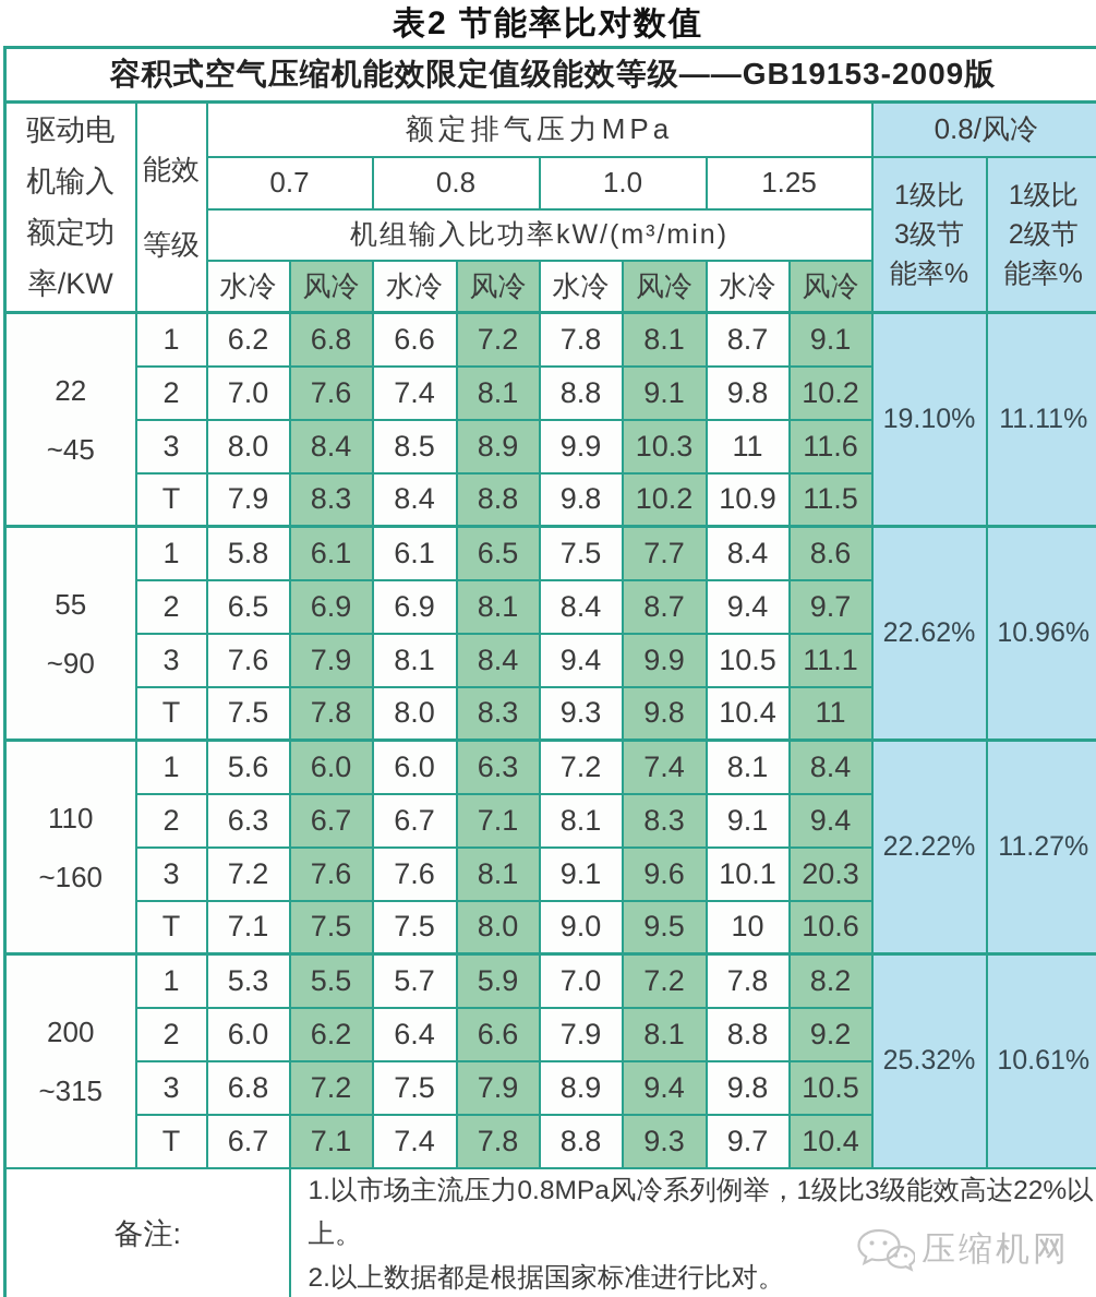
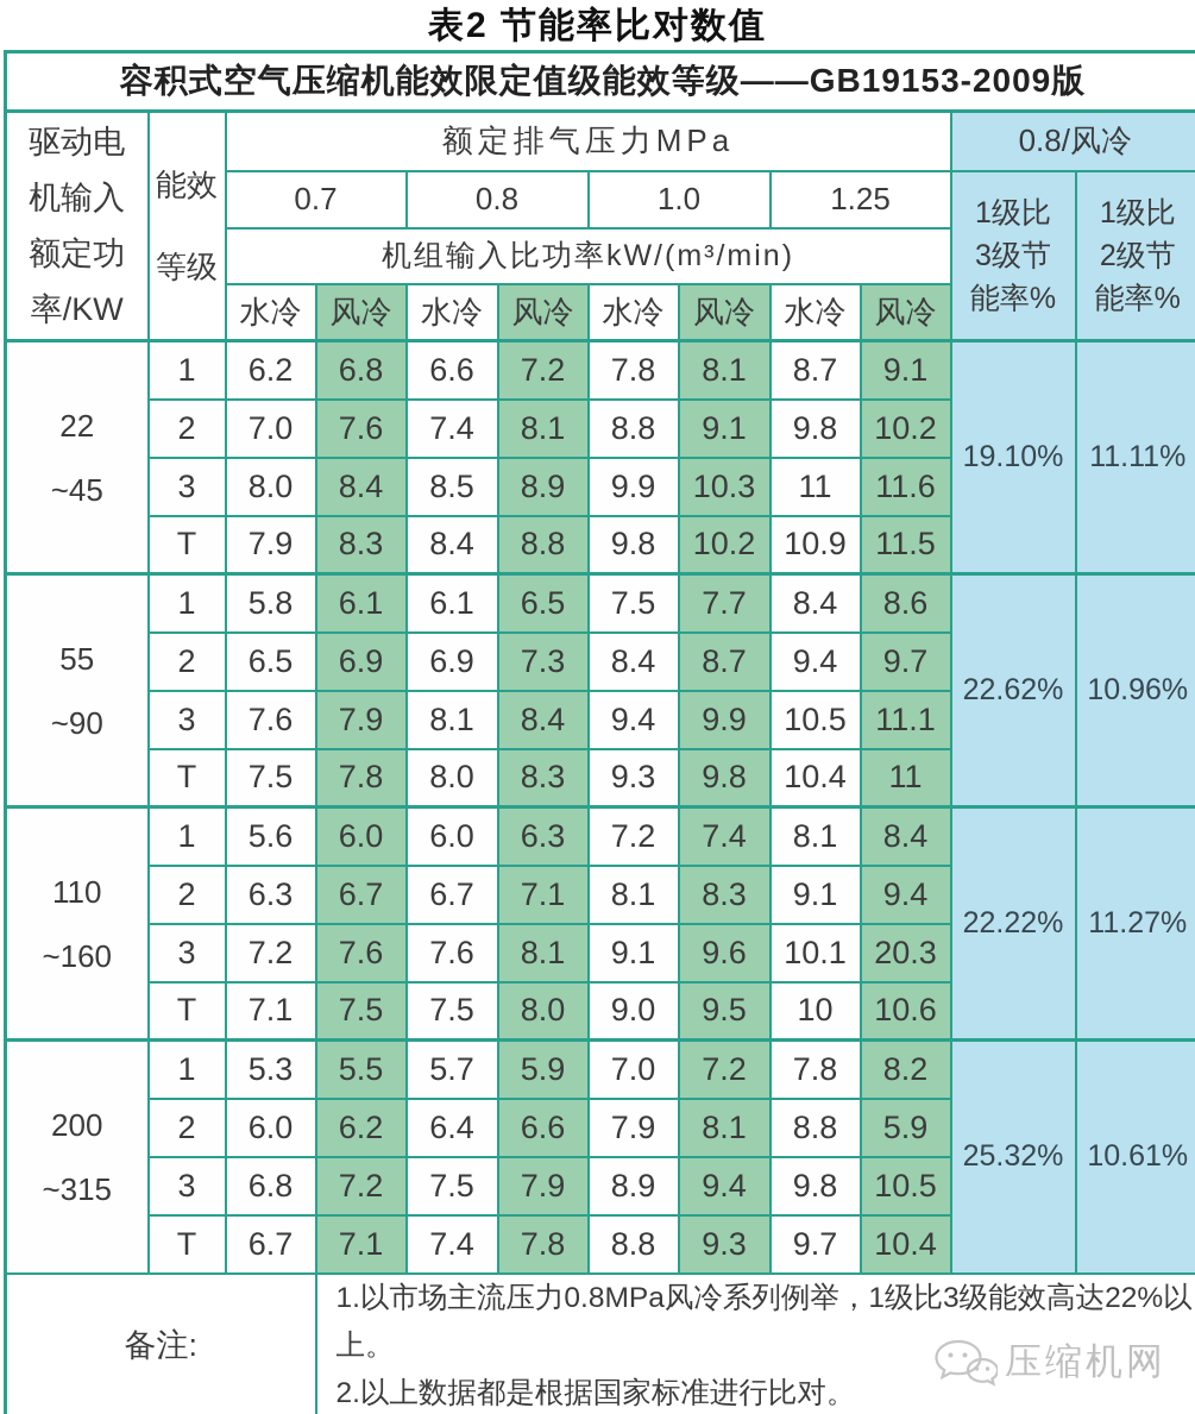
  表2 节能率比对数值
  容积式空气压缩机能效限定值级能效等级——GB19153-2009版
  驱动电 机输入 额定功 率/KW	能效 等级	额定排气压力MPa	0.8/风冷
  0.7	0.8	1.0	1.25	1级比 3级节 能率%	1级比 2级节 能率%
  机组输入比功率kW/(m³/min)
  水冷	风冷	水冷	风冷	水冷	风冷	水冷	风冷
  22~45	1	6.2	6.8	6.6	7.2	7.8	8.1	8.7	9.1	19.10%	11.11%
  2	7.0	7.6	7.4	8.1	8.8	9.1	9.8	10.2
  3	8.0	8.4	8.5	8.9	9.9	10.3	11	11.6
  T	7.9	8.3	8.4	8.8	9.8	10.2	10.9	11.5
  55~90	1	5.8	6.1	6.1	6.5	7.5	7.7	8.4	8.6	22.62%	10.96%
- 2	6.5	6.9	6.9	8.1	8.4	8.7	9.4	9.7
+ 2	6.5	6.9	6.9	7.3	8.4	8.7	9.4	9.7
  3	7.6	7.9	8.1	8.4	9.4	9.9	10.5	11.1
  T	7.5	7.8	8.0	8.3	9.3	9.8	10.4	11
  110~160	1	5.6	6.0	6.0	6.3	7.2	7.4	8.1	8.4	22.22%	11.27%
  2	6.3	6.7	6.7	7.1	8.1	8.3	9.1	9.4
  3	7.2	7.6	7.6	8.1	9.1	9.6	10.1	20.3
  T	7.1	7.5	7.5	8.0	9.0	9.5	10	10.6
  200~315	1	5.3	5.5	5.7	5.9	7.0	7.2	7.8	8.2	25.32%	10.61%
- 2	6.0	6.2	6.4	6.6	7.9	8.1	8.8	9.2
+ 2	6.0	6.2	6.4	6.6	7.9	8.1	8.8	5.9
  3	6.8	7.2	7.5	7.9	8.9	9.4	9.8	10.5
  T	6.7	7.1	7.4	7.8	8.8	9.3	9.7	10.4
  备注:	1.以市场主流压力0.8MPa风冷系列例举，1级比3级能效高达22%以上。 2.以上数据都是根据国家标准进行比对。
  压缩机网
